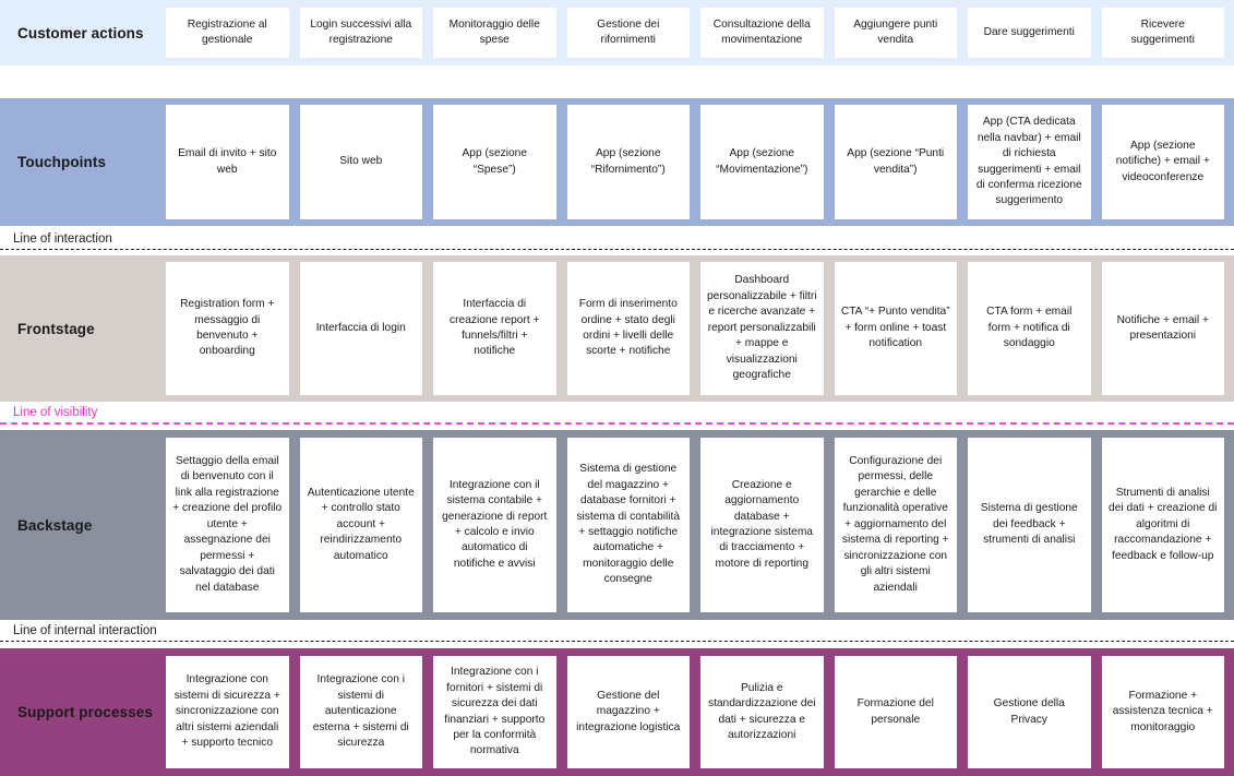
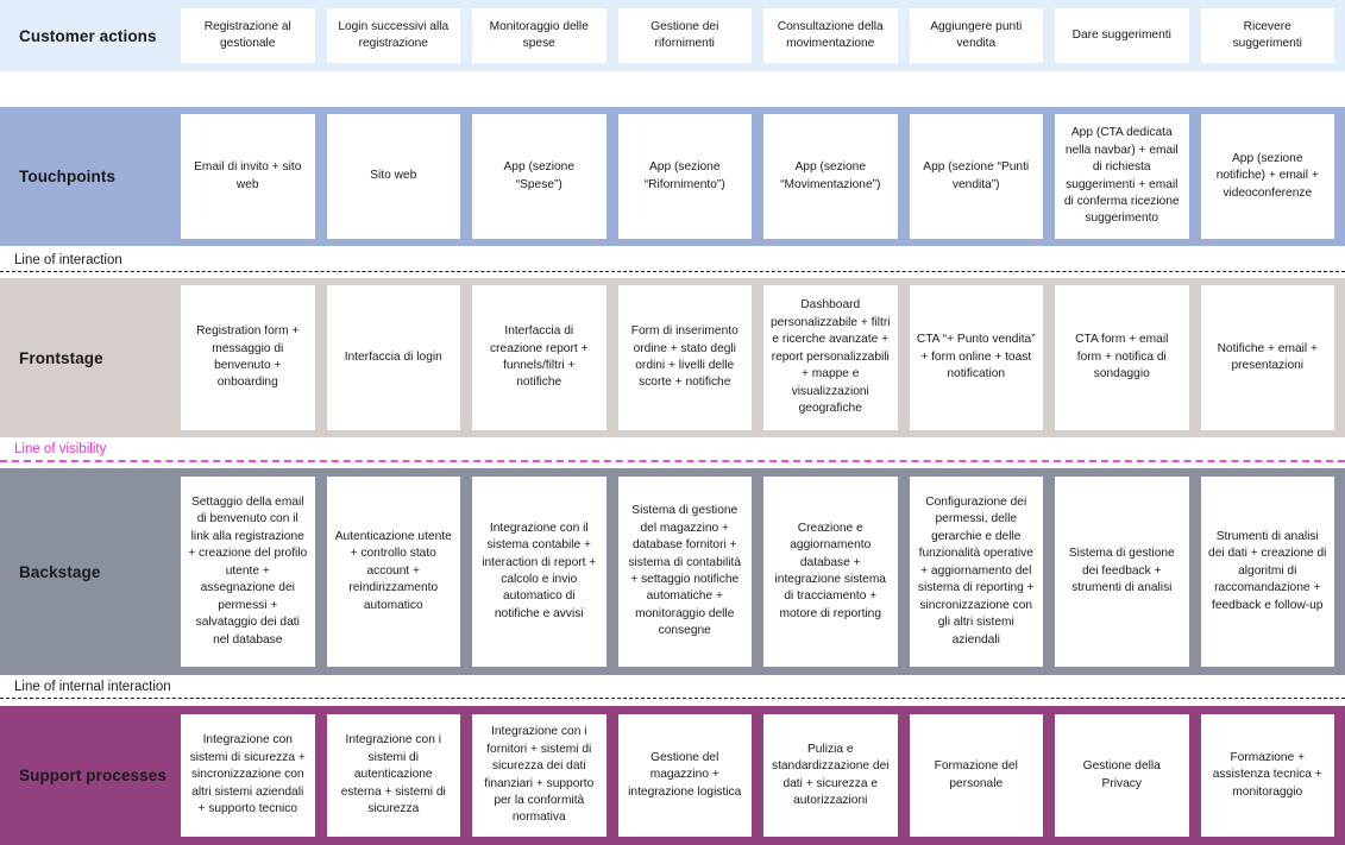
  Customer actions
  Registrazione al gestionale
  Login successivi alla registrazione
  Monitoraggio delle spese
  Gestione dei rifornimenti
  Consultazione della movimentazione
  Aggiungere punti vendita
  Dare suggerimenti
  Ricevere suggerimenti
  Touchpoints
  Email di invito + sito web
  Sito web
  App (sezione “Spese”)
  App (sezione “Rifornimento”)
  App (sezione “Movimentazione”)
  App (sezione “Punti vendita”)
  App (CTA dedicata nella navbar) + email di richiesta suggerimenti + email di conferma ricezione suggerimento
  App (sezione notifiche) + email + videoconferenze
  Line of interaction
  Frontstage
  Registration form + messaggio di benvenuto + onboarding
  Interfaccia di login
  Interfaccia di creazione report + funnels/filtri + notifiche
  Form di inserimento ordine + stato degli ordini + livelli delle scorte + notifiche
  Dashboard personalizzabile + filtri e ricerche avanzate + report personalizzabili + mappe e visualizzazioni geografiche
  CTA “+ Punto vendita” + form online + toast notification
  CTA form + email form + notifica di sondaggio
  Notifiche + email + presentazioni
  Line of visibility
  Backstage
  Settaggio della email di benvenuto con il link alla registrazione + creazione del profilo utente + assegnazione dei permessi + salvataggio dei dati nel database
  Autenticazione utente + controllo stato account + reindirizzamento automatico
- Integrazione con il sistema contabile + generazione di report + calcolo e invio automatico di notifiche e avvisi
+ Integrazione con il sistema contabile + interaction di report + calcolo e invio automatico di notifiche e avvisi
  Sistema di gestione del magazzino + database fornitori + sistema di contabilità + settaggio notifiche automatiche + monitoraggio delle consegne
  Creazione e aggiornamento database + integrazione sistema di tracciamento + motore di reporting
  Configurazione dei permessi, delle gerarchie e delle funzionalità operative + aggiornamento del sistema di reporting + sincronizzazione con gli altri sistemi aziendali
  Sistema di gestione dei feedback + strumenti di analisi
  Strumenti di analisi dei dati + creazione di algoritmi di raccomandazione + feedback e follow-up
  Line of internal interaction
  Support processes
  Integrazione con sistemi di sicurezza + sincronizzazione con altri sistemi aziendali + supporto tecnico
  Integrazione con i sistemi di autenticazione esterna + sistemi di sicurezza
  Integrazione con i fornitori + sistemi di sicurezza dei dati finanziari + supporto per la conformità normativa
  Gestione del magazzino + integrazione logistica
  Pulizia e standardizzazione dei dati + sicurezza e autorizzazioni
  Formazione del personale
  Gestione della Privacy
  Formazione + assistenza tecnica + monitoraggio
